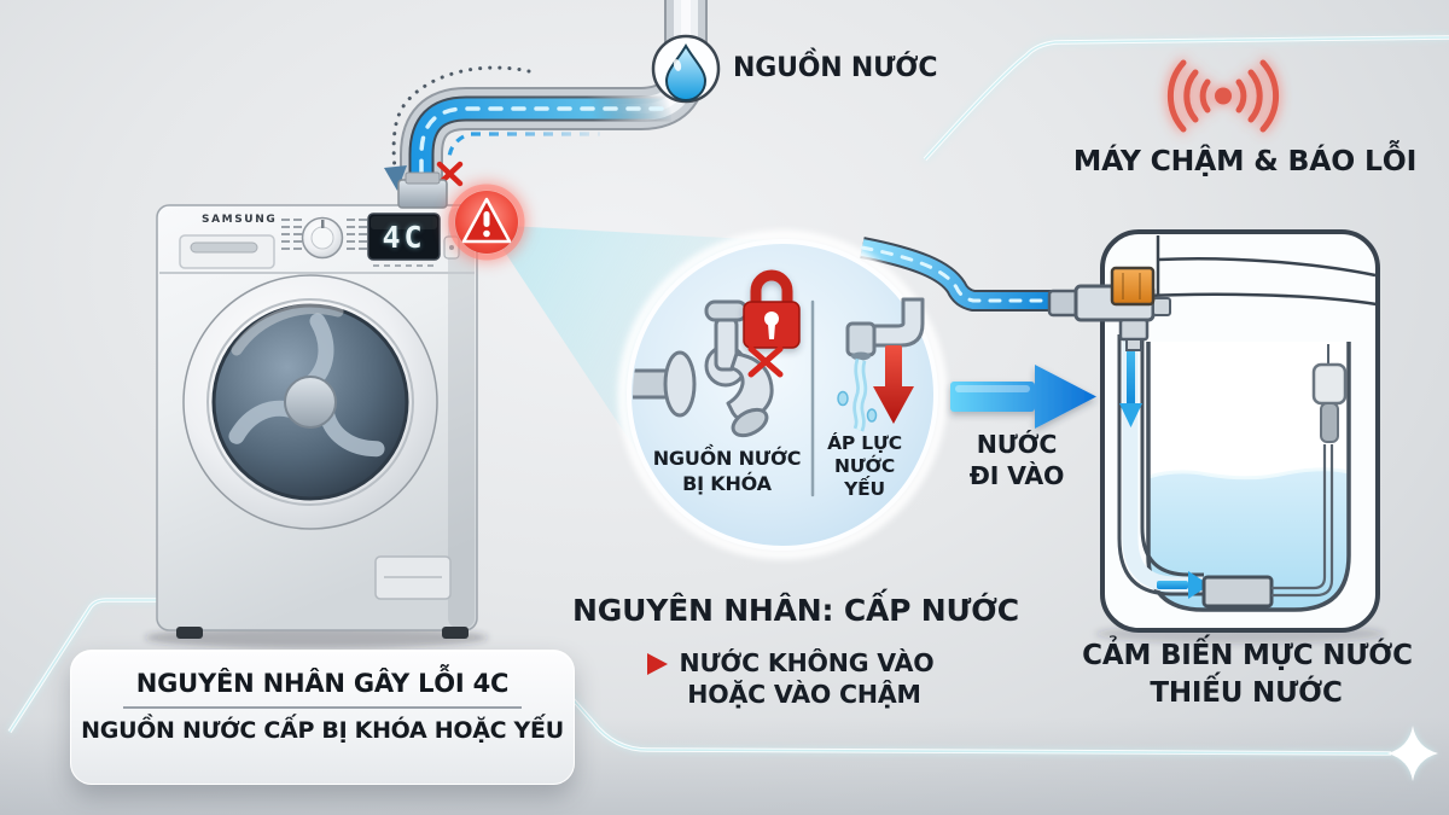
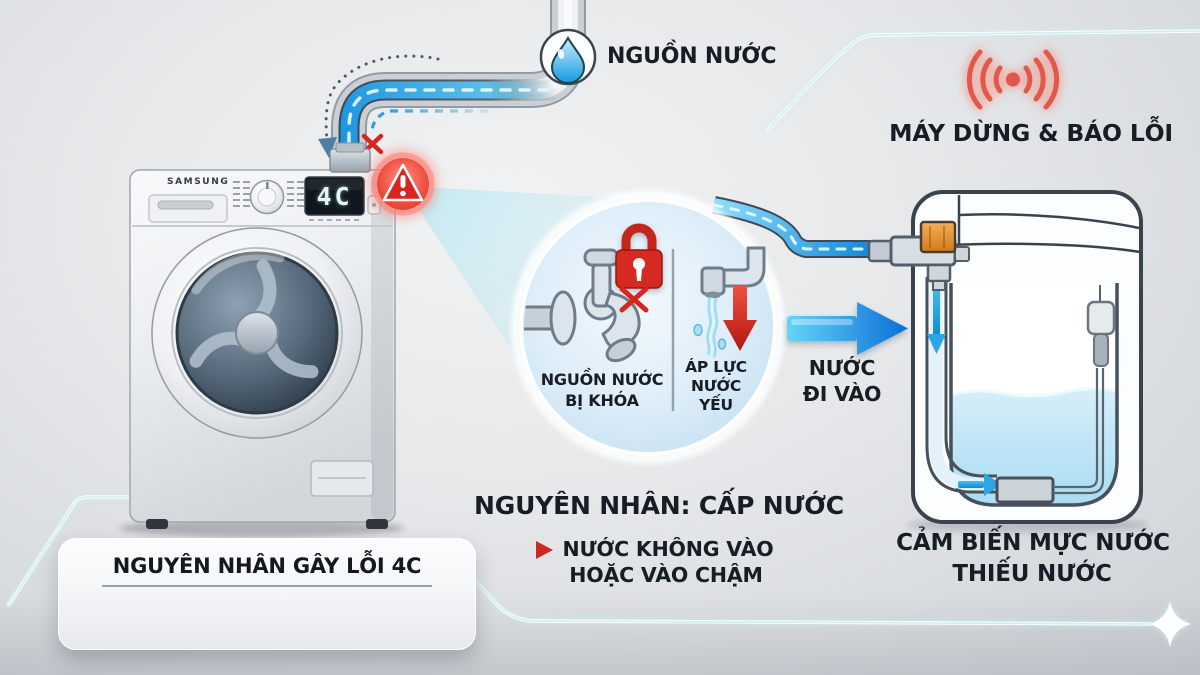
  NGUỒN NƯỚC
  SAMSUNG
  4C
- MÁY CHẬM & BÁO LỖI
+ MÁY DỪNG & BÁO LỖI
  NGUỒN NƯỚC
  BỊ KHÓA
  ÁP LỰC
  NƯỚC
  YẾU
  NGUYÊN NHÂN: CẤP NƯỚC
  NƯỚC KHÔNG VÀO
  HOẶC VÀO CHẬM
  NƯỚC
  ĐI VÀO
  CẢM BIẾN MỰC NƯỚC
  THIẾU NƯỚC
  NGUYÊN NHÂN GÂY LỖI 4C
- NGUỒN NƯỚC CẤP BỊ KHÓA HOẶC YẾU
